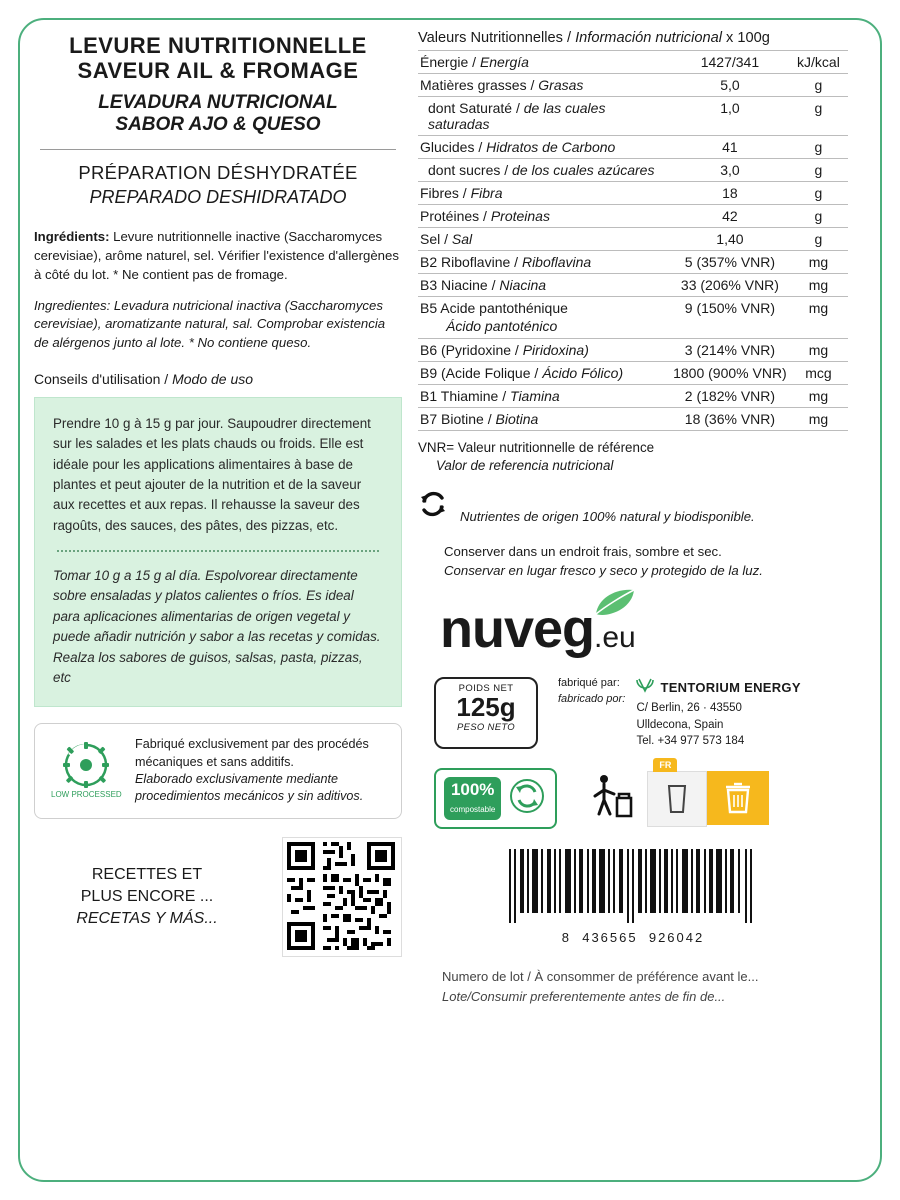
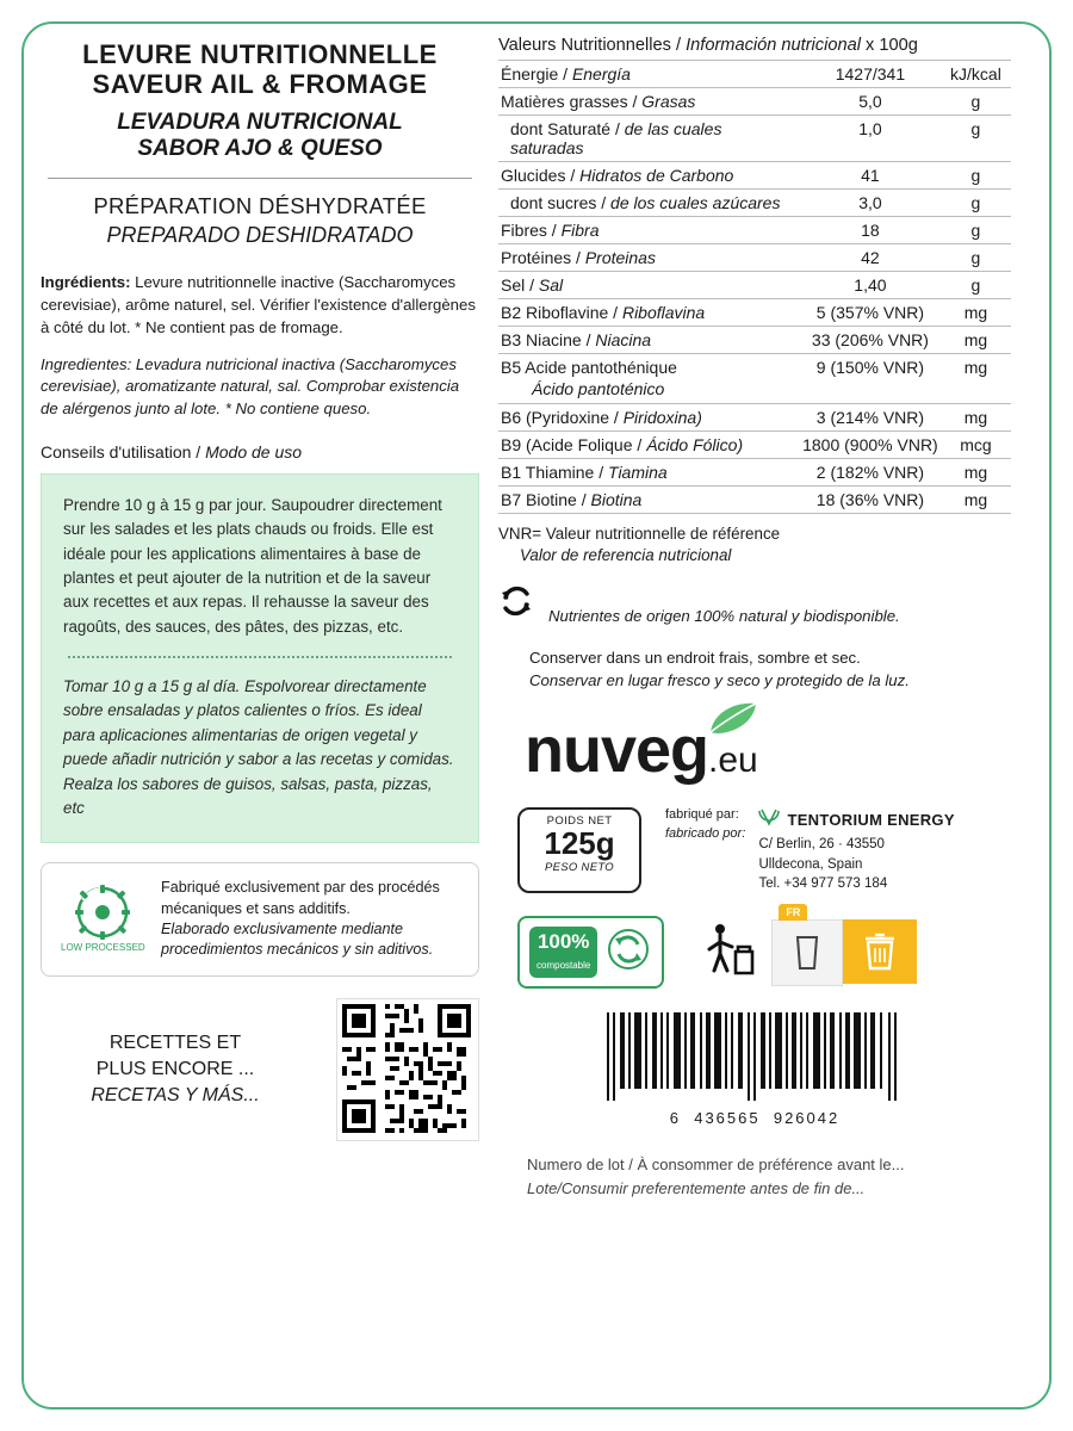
  LEVURE NUTRITIONNELLE
  SAVEUR AIL & FROMAGE
  LEVADURA NUTRICIONAL
  SABOR AJO & QUESO
  PRÉPARATION DÉSHYDRATÉE
  PREPARADO DESHIDRATADO
  Ingrédients: Levure nutritionnelle inactive (Saccharomyces cerevisiae), arôme naturel, sel. Vérifier l'existence d'allergènes à côté du lot. * Ne contient pas de fromage.
  Ingredientes: Levadura nutricional inactiva (Saccharomyces cerevisiae), aromatizante natural, sal. Comprobar existencia de alérgenos junto al lote. * No contiene queso.
  Conseils d'utilisation / Modo de uso
  Prendre 10 g à 15 g par jour. Saupoudrer directement sur les salades et les plats chauds ou froids. Elle est idéale pour les applications alimentaires à base de plantes et peut ajouter de la nutrition et de la saveur aux recettes et aux repas. Il rehausse la saveur des ragoûts, des sauces, des pâtes, des pizzas, etc.
  Tomar 10 g a 15 g al día. Espolvorear directamente sobre ensaladas y platos calientes o fríos. Es ideal para aplicaciones alimentarias de origen vegetal y puede añadir nutrición y sabor a las recetas y comidas. Realza los sabores de guisos, salsas, pasta, pizzas, etc
  LOW PROCESSED
  Fabriqué exclusivement par des procédés mécaniques et sans additifs.
  Elaborado exclusivamente mediante procedimientos mecánicos y sin aditivos.
  RECETTES ET
  PLUS ENCORE ...
  RECETAS Y MÁS...
  Valeurs Nutritionnelles / Información nutricional x 100g
  Énergie / Energía	1427/341	kJ/kcal
  Matières grasses / Grasas	5,0	g
  dont Saturaté / de las cuales saturadas	1,0	g
  Glucides / Hidratos de Carbono	41	g
  dont sucres / de los cuales azúcares	3,0	g
  Fibres / Fibra	18	g
  Protéines / Proteinas	42	g
  Sel / Sal	1,40	g
  B2 Riboflavine / Riboflavina	5 (357% VNR)	mg
  B3 Niacine / Niacina	33 (206% VNR)	mg
  B5 Acide pantothénique Ácido pantoténico	9 (150% VNR)	mg
  B6 (Pyridoxine / Piridoxina)	3 (214% VNR)	mg
  B9 (Acide Folique / Ácido Fólico)	1800 (900% VNR)	mcg
  B1 Thiamine / Tiamina	2 (182% VNR)	mg
  B7 Biotine / Biotina	18 (36% VNR)	mg
  VNR= Valeur nutritionnelle de référence
  Valor de referencia nutricional
  Nutrientes de origen 100% natural y biodisponible.
  Conserver dans un endroit frais, sombre et sec.
  Conservar en lugar fresco y seco y protegido de la luz.
  nuveg
  .eu
  POIDS NET
  125g
  PESO NETO
  fabriqué par:
  fabricado por:
  TENTORIUM ENERGY
  C/ Berlin, 26 · 43550
  Ulldecona, Spain
  Tel. +34 977 573 184
  100%
  compostable
  FR
- 8 436565 926042
+ 6 436565 926042
  Numero de lot / À consommer de préférence avant le...
  Lote/Consumir preferentemente antes de fin de...
